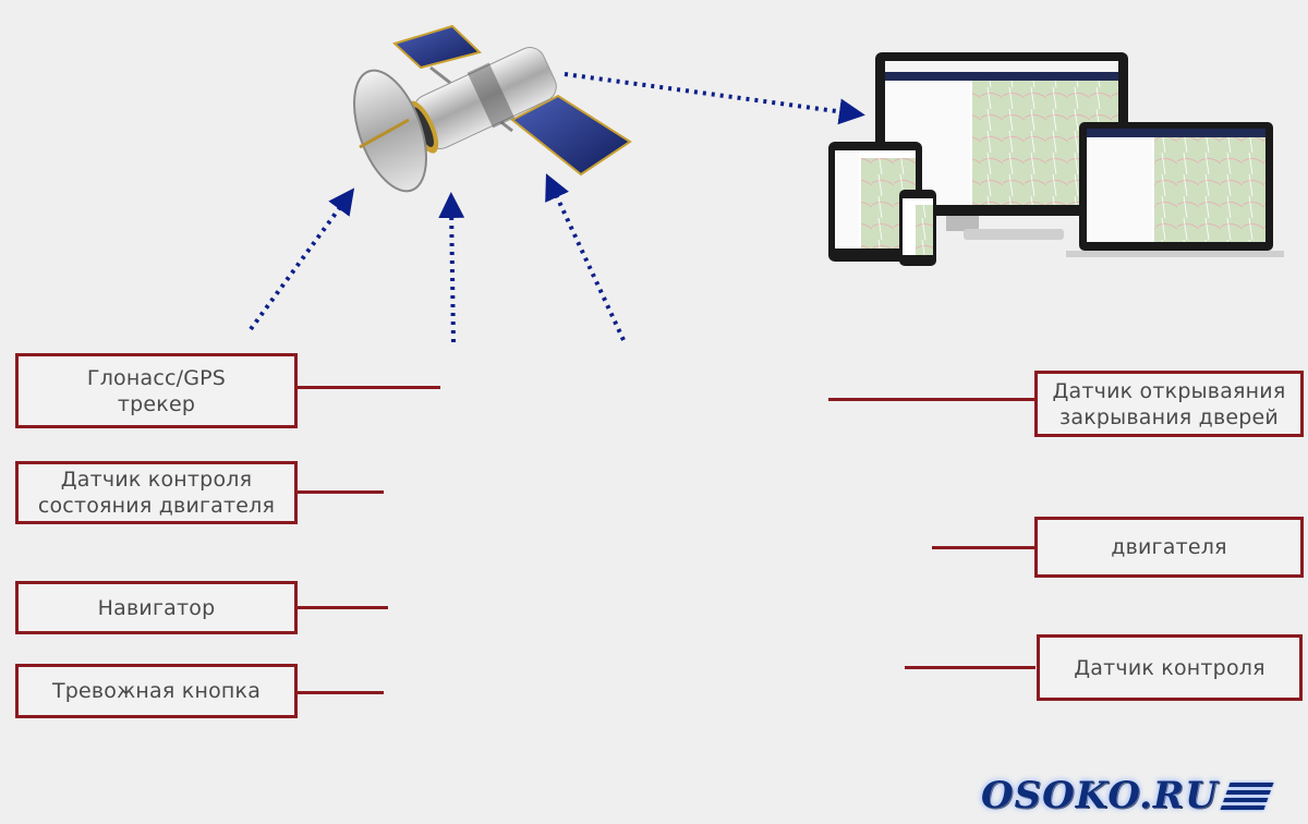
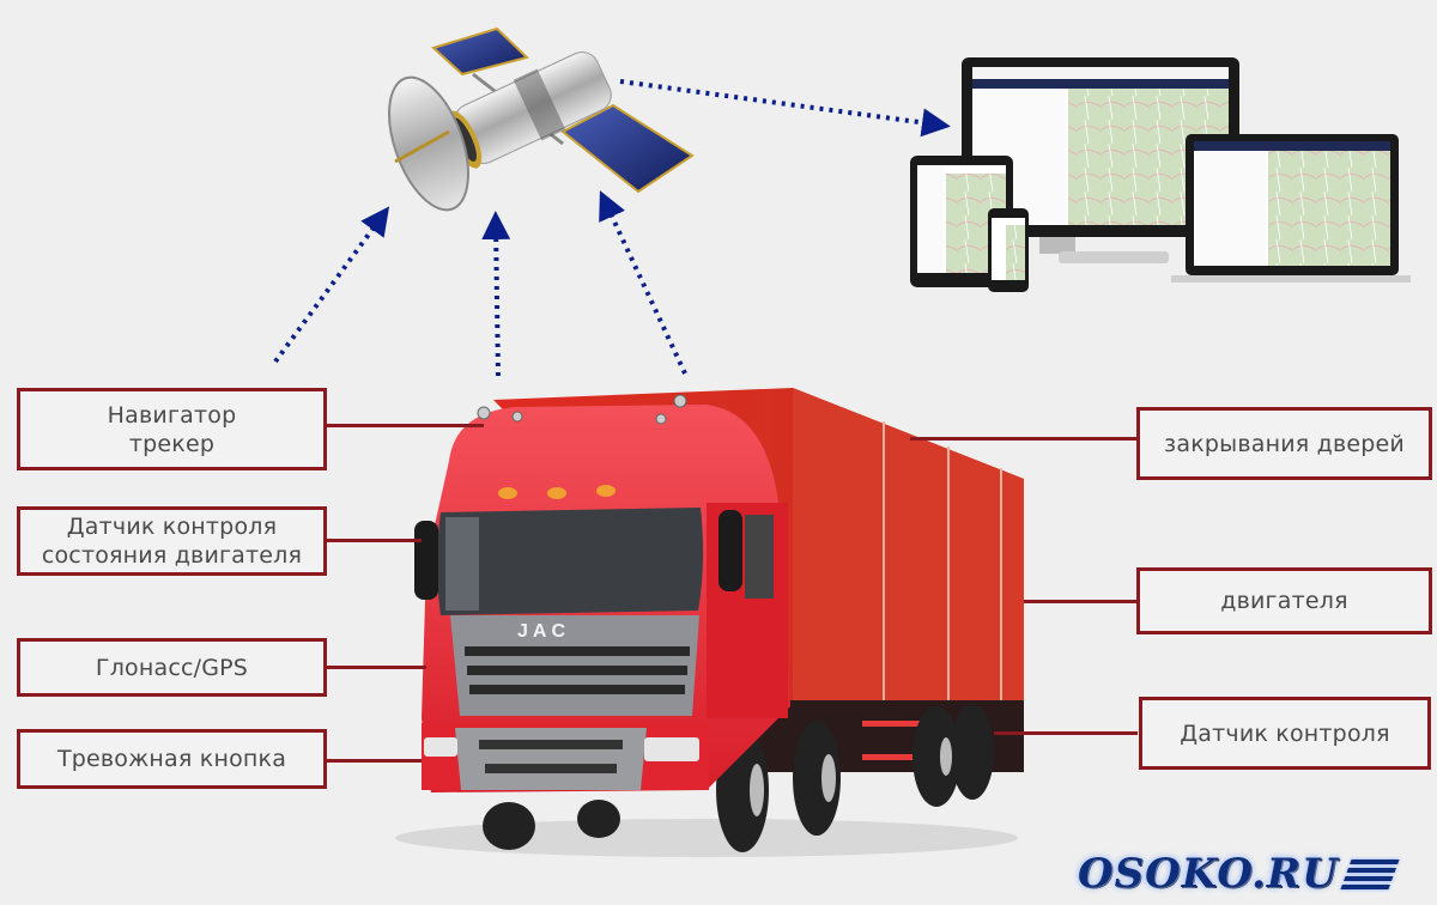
+ JAC
- Глонасс/GPS
+ Навигатор
  трекер
  Датчик контроля
  состояния двигателя
- Навигатор
+ Глонасс/GPS
  Тревожная кнопка
- Датчик открываяния
  закрывания дверей
  двигателя
  Датчик контроля
  OSOKO.RU
